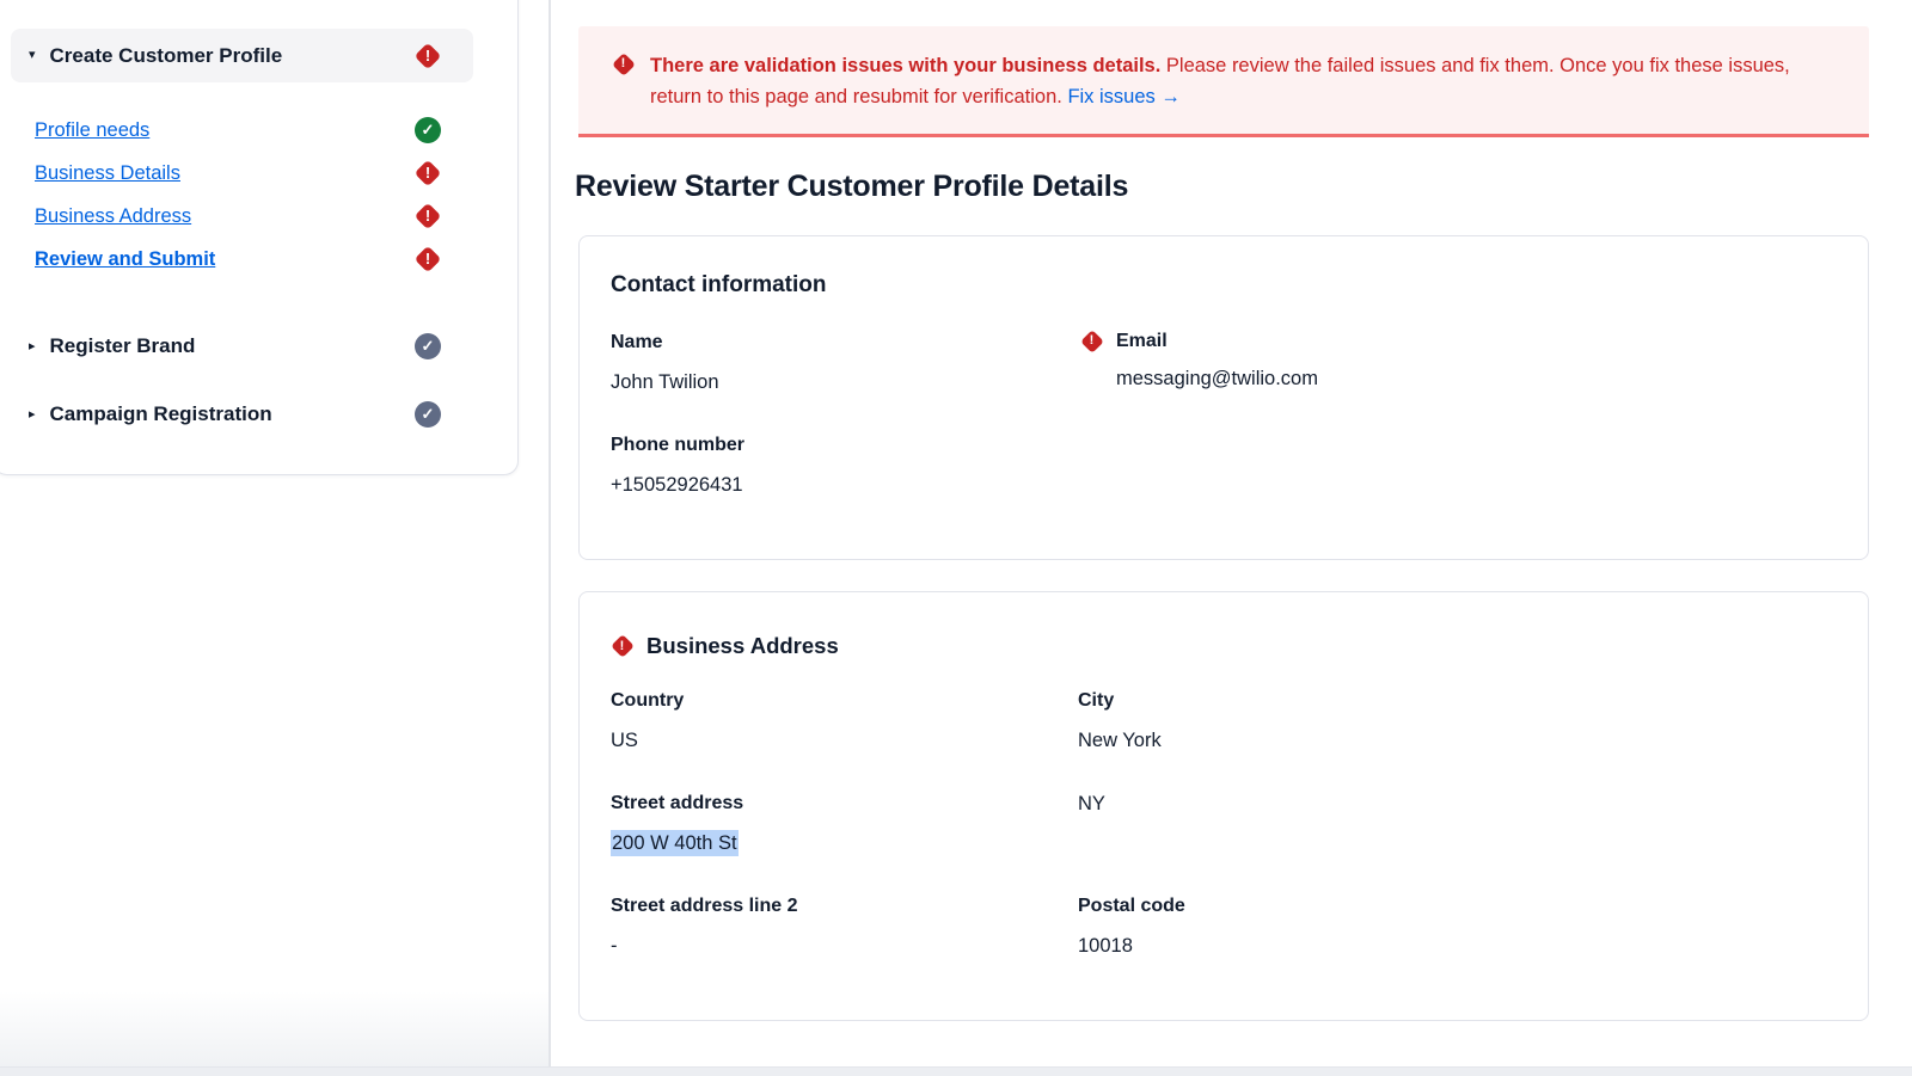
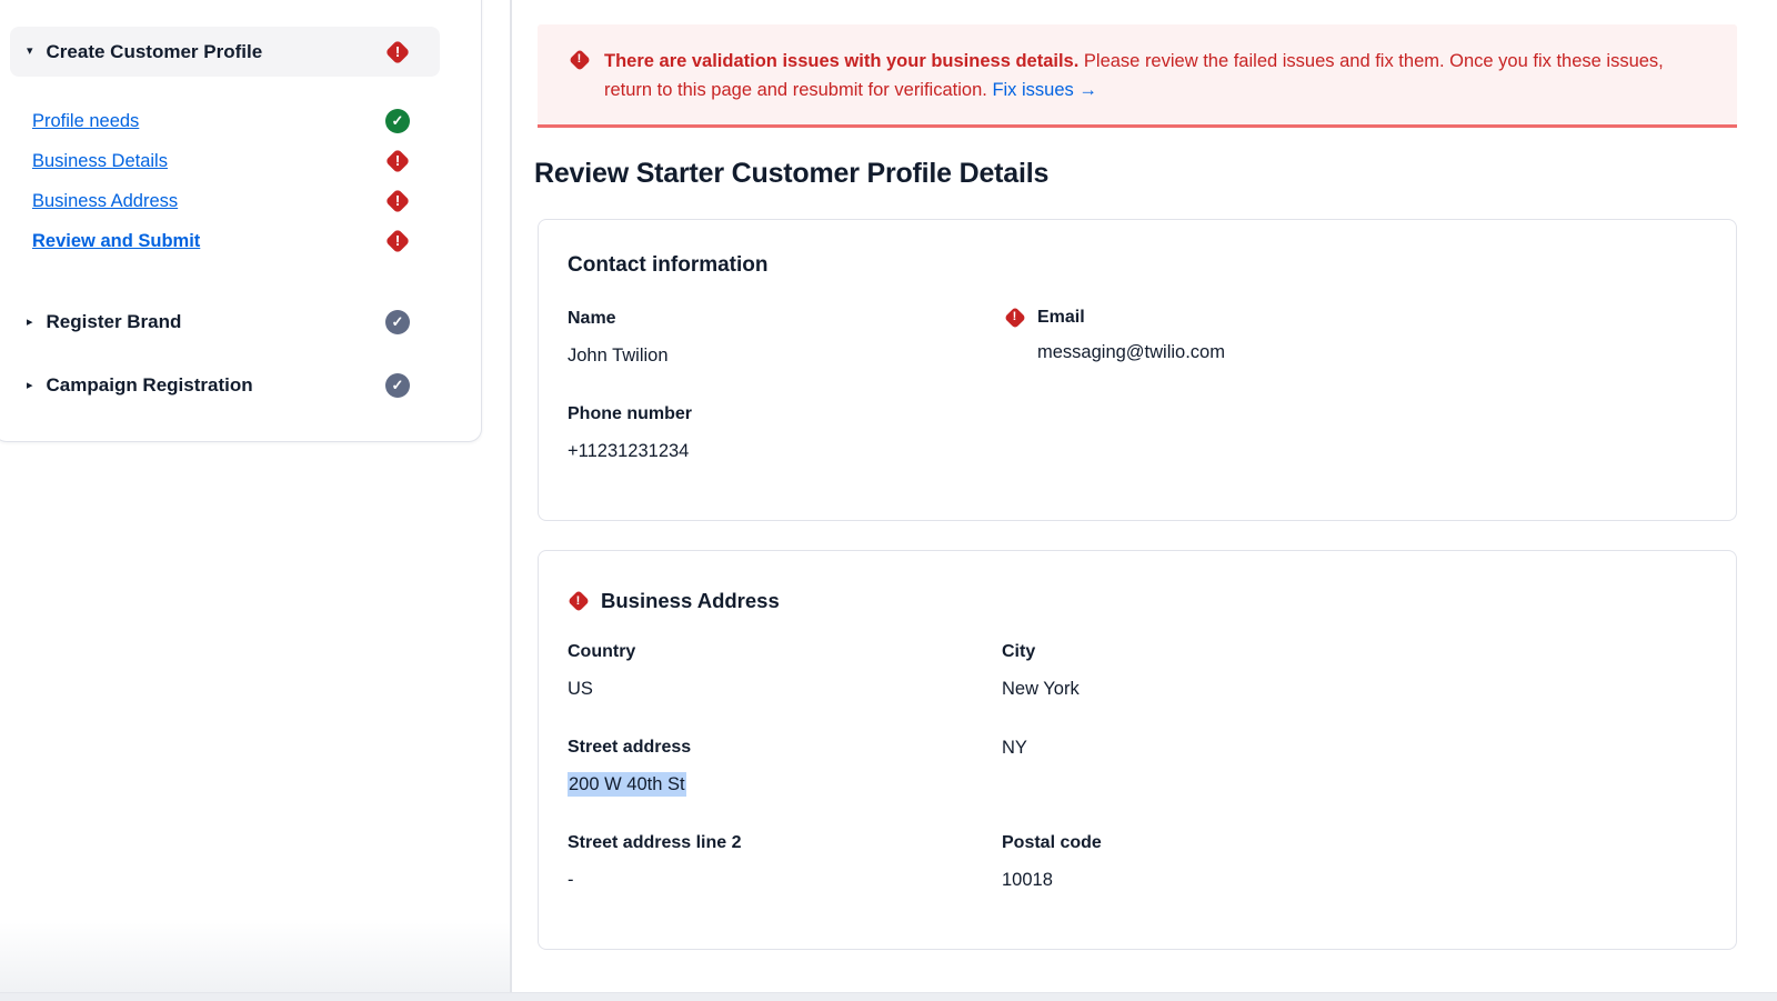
  ▾
  Create Customer Profile
  Profile needs
  Business Details
  Business Address
  Review and Submit
  ▸
  Register Brand
  ▸
  Campaign Registration
  There are validation issues with your business details. Please review the failed issues and fix them. Once you fix these issues, return to this page and resubmit for verification. Fix issues →
  Review Starter Customer Profile Details
  Contact information
  Name
  John Twilion
  Email
  messaging@twilio.com
  Phone number
- +15052926431
+ +11231231234
  Business Address
  Country
  US
  City
  New York
  Street address
  200 W 40th St
  NY
  Street address line 2
  -
  Postal code
  10018
